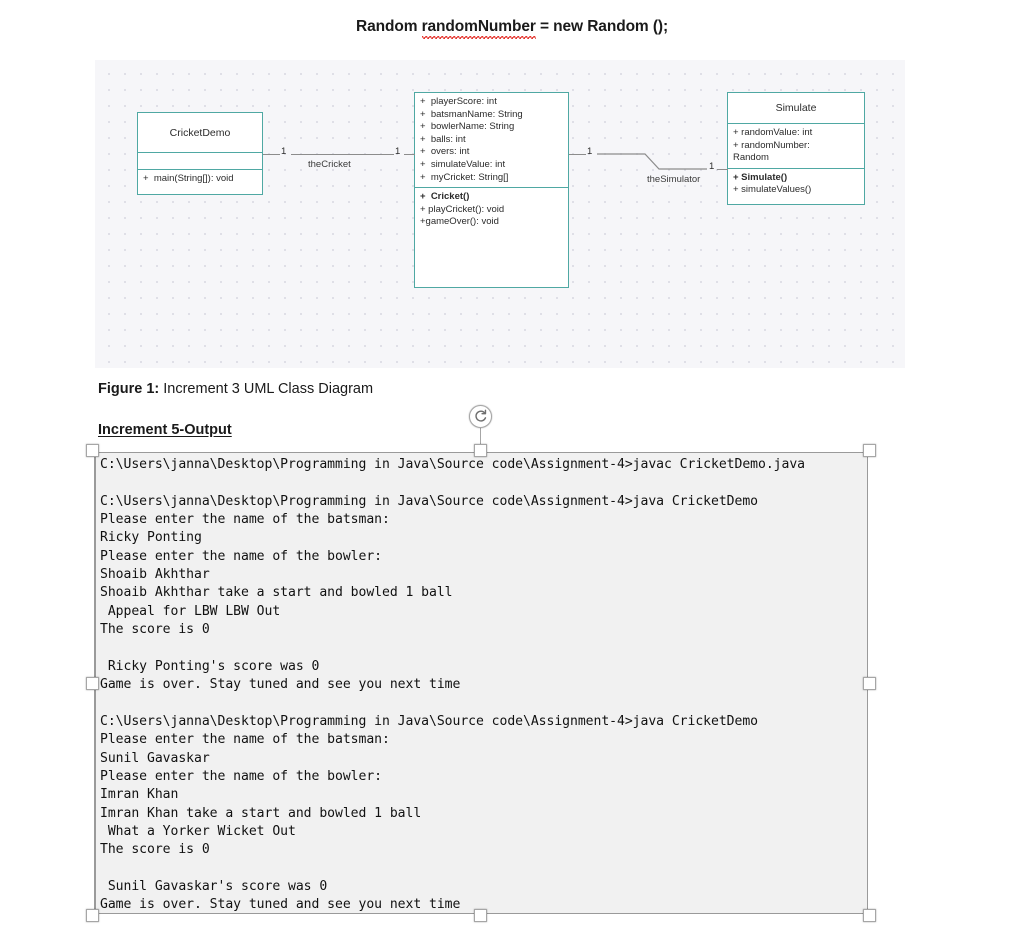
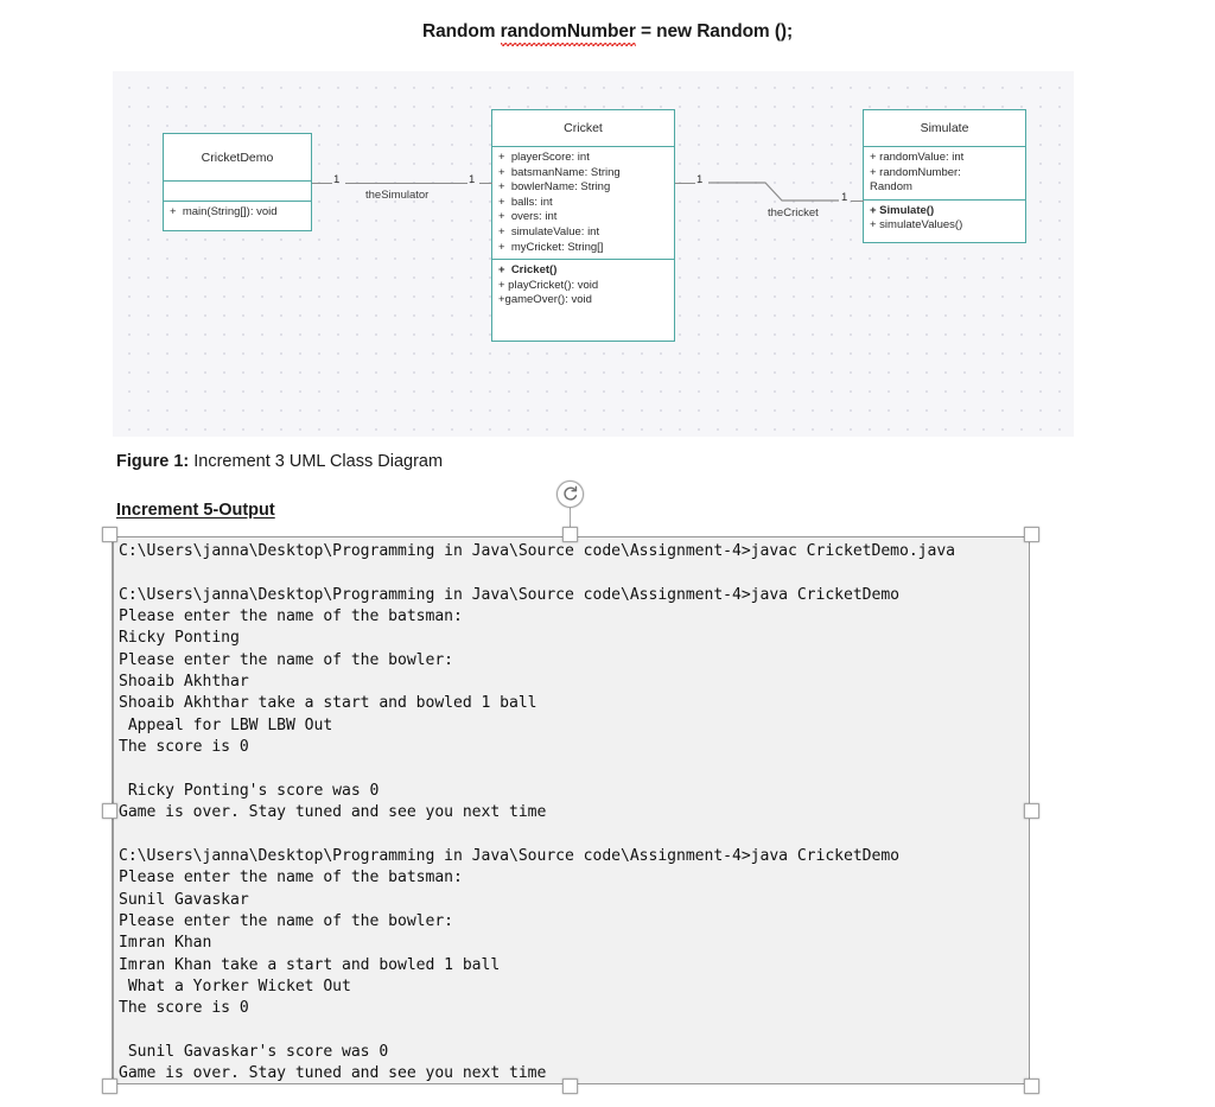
  Random randomNumber = new Random ();
  CricketDemo
  + main(String[]): void
+ Cricket
  + playerScore: int
  + batsmanName: String
  + bowlerName: String
  + balls: int
  + overs: int
  + simulateValue: int
  + myCricket: String[]
  + Cricket()
  + playCricket(): void
  +gameOver(): void
  Simulate
  + randomValue: int
  + randomNumber:
  Random
  + Simulate()
  + simulateValues()
  1
  1
- theCricket
+ theSimulator
  1
  1
- theSimulator
+ theCricket
  Figure 1: Increment 3 UML Class Diagram
  Increment 5-Output
  C:\Users\janna\Desktop\Programming in Java\Source code\Assignment-4>javac CricketDemo.java
  C:\Users\janna\Desktop\Programming in Java\Source code\Assignment-4>java CricketDemo
  Please enter the name of the batsman:
  Ricky Ponting
  Please enter the name of the bowler:
  Shoaib Akhthar
  Shoaib Akhthar take a start and bowled 1 ball
  Appeal for LBW LBW Out
  The score is 0
  Ricky Ponting's score was 0
  Game is over. Stay tuned and see you next time
  C:\Users\janna\Desktop\Programming in Java\Source code\Assignment-4>java CricketDemo
  Please enter the name of the batsman:
  Sunil Gavaskar
  Please enter the name of the bowler:
  Imran Khan
  Imran Khan take a start and bowled 1 ball
  What a Yorker Wicket Out
  The score is 0
  Sunil Gavaskar's score was 0
  Game is over. Stay tuned and see you next time
